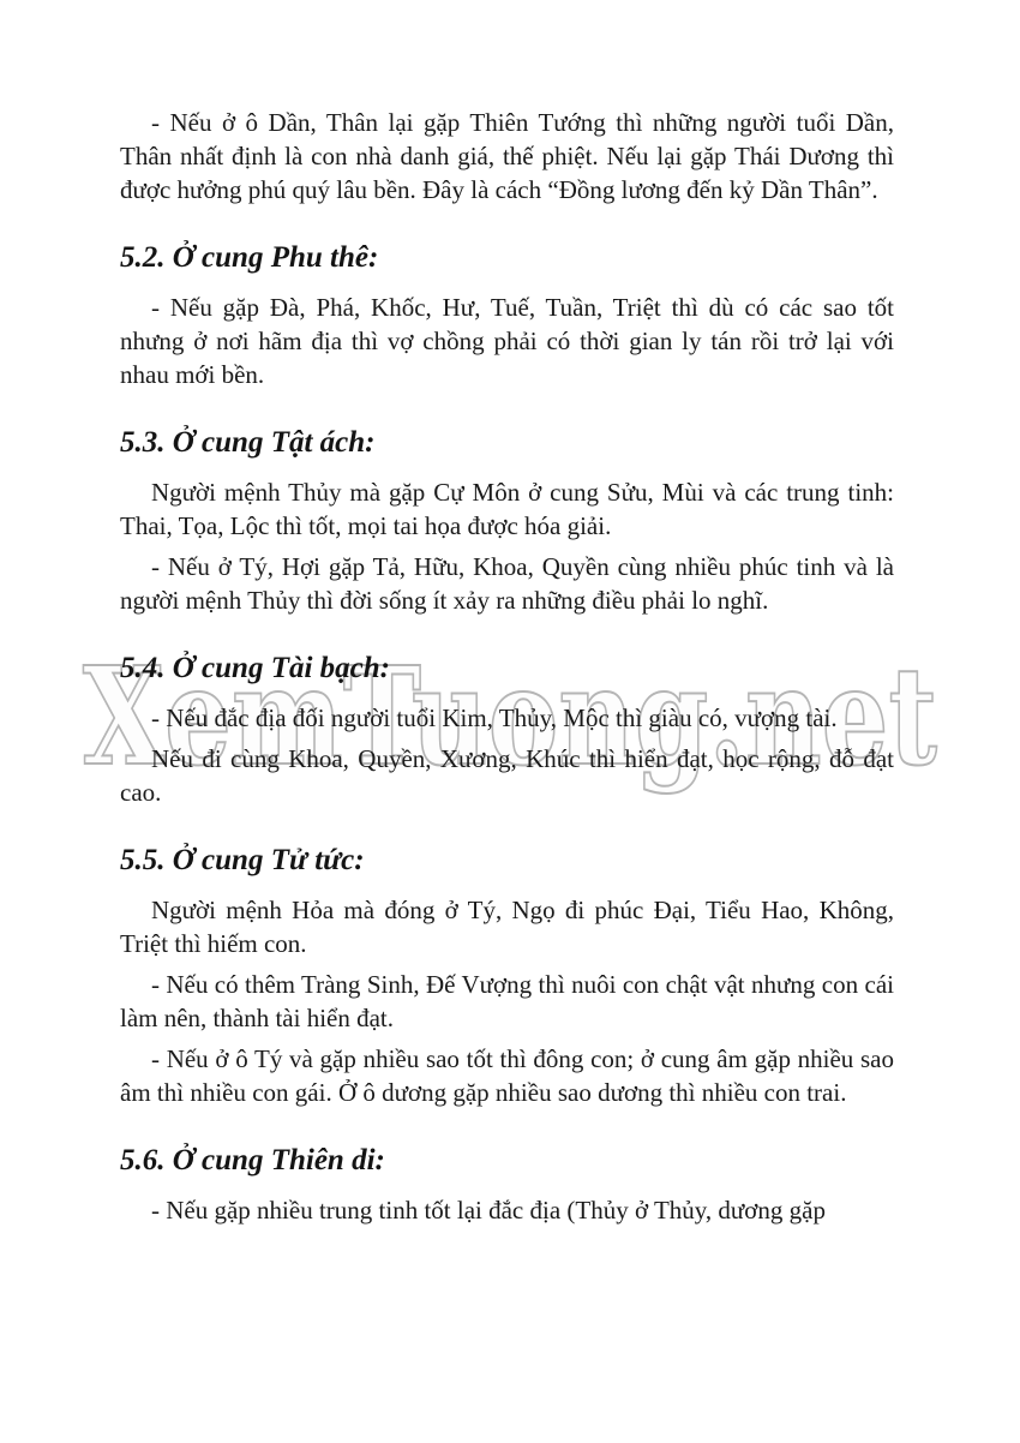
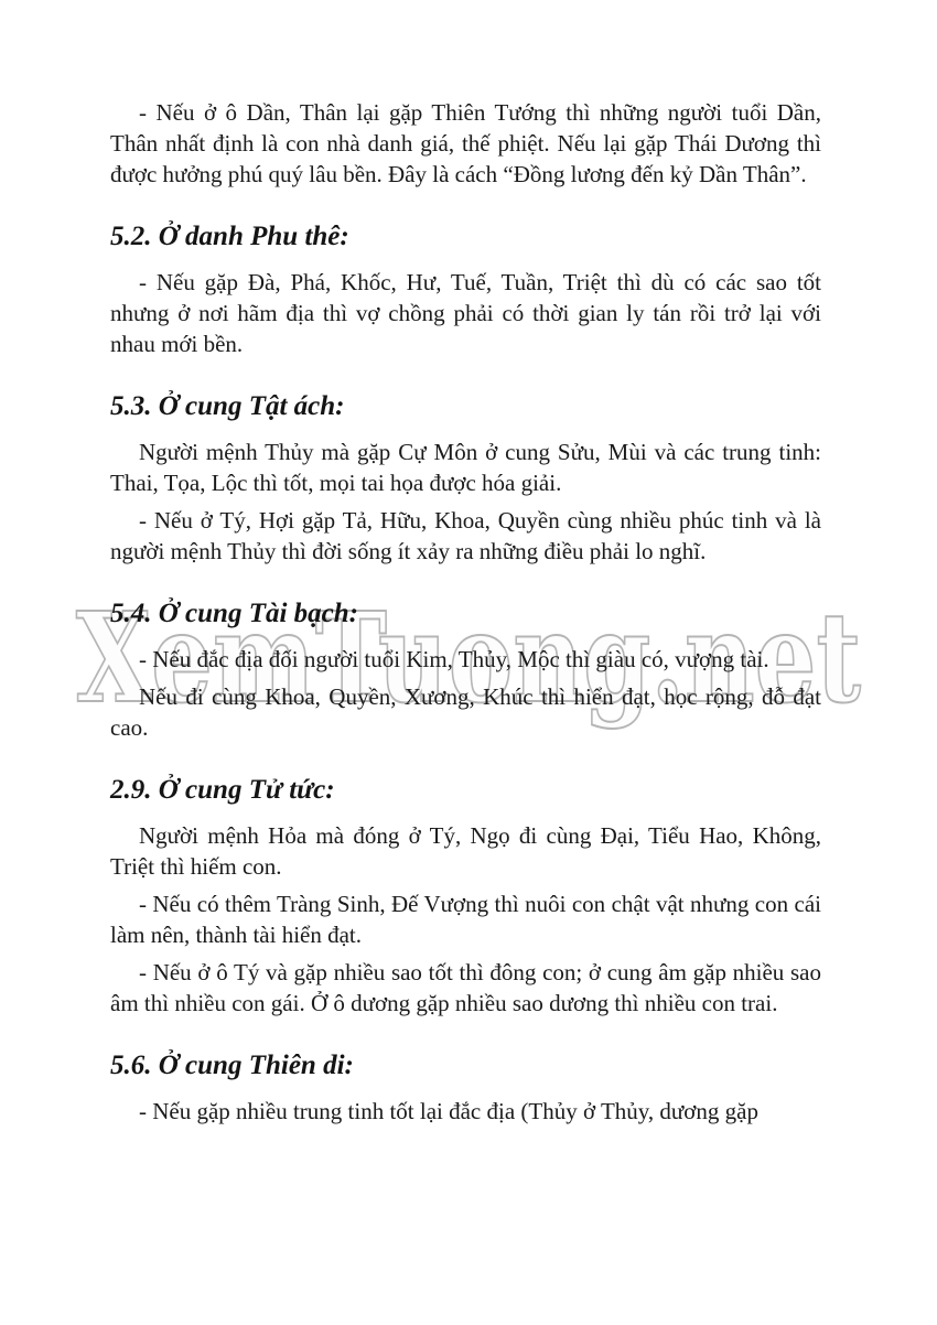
  XemTuong.net
  - Nếu ở ô Dần, Thân lại gặp Thiên Tướng thì những người tuổi Dần, Thân nhất định là con nhà danh giá, thế phiệt. Nếu lại gặp Thái Dương thì được hưởng phú quý lâu bền. Đây là cách “Đồng lương đến kỷ Dần Thân”.
- 5.2. Ở cung Phu thê:
+ 5.2. Ở danh Phu thê:
  - Nếu gặp Đà, Phá, Khốc, Hư, Tuế, Tuần, Triệt thì dù có các sao tốt nhưng ở nơi hãm địa thì vợ chồng phải có thời gian ly tán rồi trở lại với nhau mới bền.
  5.3. Ở cung Tật ách:
  Người mệnh Thủy mà gặp Cự Môn ở cung Sửu, Mùi và các trung tinh: Thai, Tọa, Lộc thì tốt, mọi tai họa được hóa giải.
  - Nếu ở Tý, Hợi gặp Tả, Hữu, Khoa, Quyền cùng nhiều phúc tinh và là người mệnh Thủy thì đời sống ít xảy ra những điều phải lo nghĩ.
  5.4. Ở cung Tài bạch:
  - Nếu đắc địa đối người tuổi Kim, Thủy, Mộc thì giàu có, vượng tài.
  Nếu đi cùng Khoa, Quyền, Xương, Khúc thì hiển đạt, học rộng, đỗ đạt cao.
- 5.5. Ở cung Tử tức:
+ 2.9. Ở cung Tử tức:
- Người mệnh Hỏa mà đóng ở Tý, Ngọ đi phúc Đại, Tiểu Hao, Không, Triệt thì hiếm con.
+ Người mệnh Hỏa mà đóng ở Tý, Ngọ đi cùng Đại, Tiểu Hao, Không, Triệt thì hiếm con.
  - Nếu có thêm Tràng Sinh, Đế Vượng thì nuôi con chật vật nhưng con cái làm nên, thành tài hiển đạt.
  - Nếu ở ô Tý và gặp nhiều sao tốt thì đông con; ở cung âm gặp nhiều sao âm thì nhiều con gái. Ở ô dương gặp nhiều sao dương thì nhiều con trai.
  5.6. Ở cung Thiên di:
  - Nếu gặp nhiều trung tinh tốt lại đắc địa (Thủy ở Thủy, dương gặp
